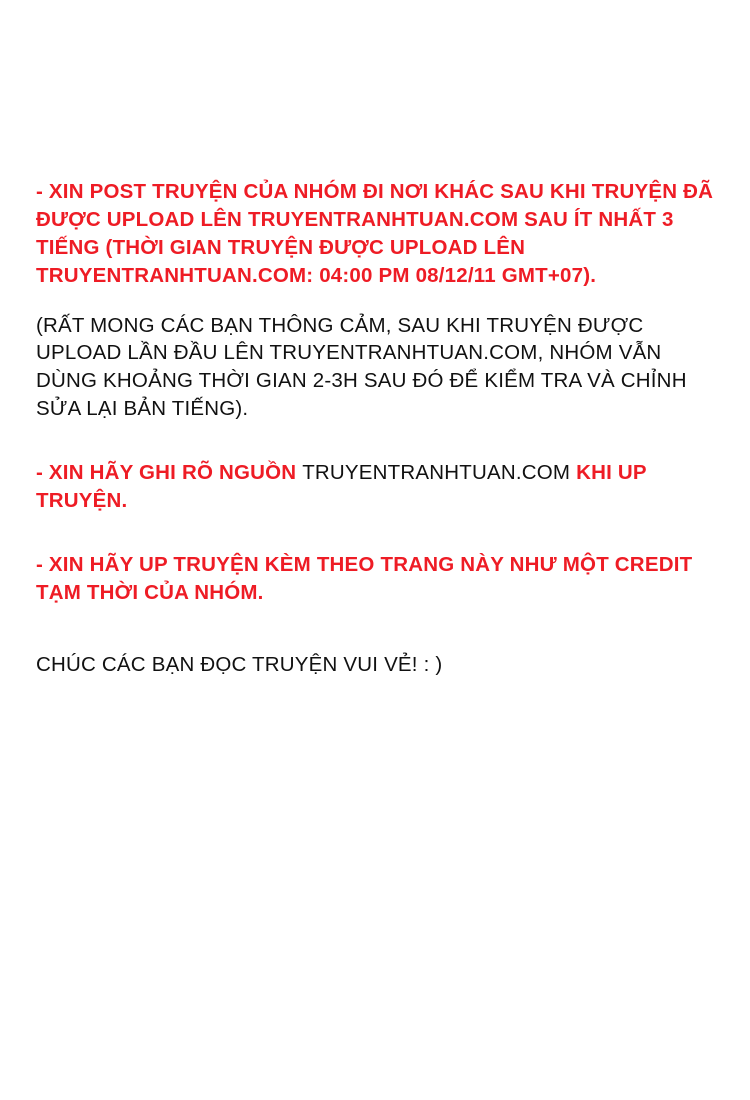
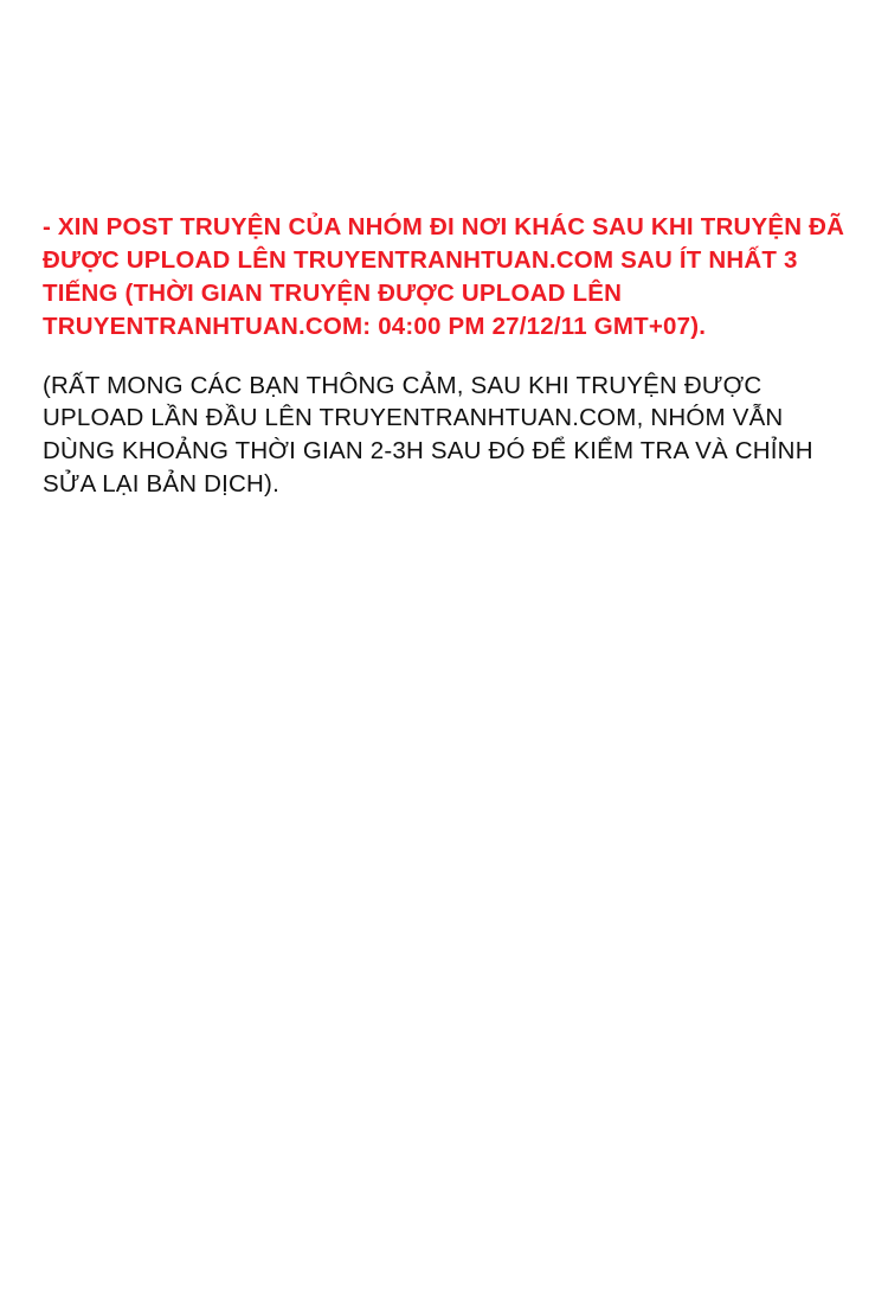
- - XIN POST TRUYỆN CỦA NHÓM ĐI NƠI KHÁC SAU KHI TRUYỆN ĐÃ ĐƯỢC UPLOAD LÊN TRUYENTRANHTUAN.COM SAU ÍT NHẤT 3 TIẾNG (THỜI GIAN TRUYỆN ĐƯỢC UPLOAD LÊN TRUYENTRANHTUAN.COM: 04:00 PM 08/12/11 GMT+07).
+ - XIN POST TRUYỆN CỦA NHÓM ĐI NƠI KHÁC SAU KHI TRUYỆN ĐÃ ĐƯỢC UPLOAD LÊN TRUYENTRANHTUAN.COM SAU ÍT NHẤT 3 TIẾNG (THỜI GIAN TRUYỆN ĐƯỢC UPLOAD LÊN TRUYENTRANHTUAN.COM: 04:00 PM 27/12/11 GMT+07).
- (RẤT MONG CÁC BẠN THÔNG CẢM, SAU KHI TRUYỆN ĐƯỢC UPLOAD LẦN ĐẦU LÊN TRUYENTRANHTUAN.COM, NHÓM VẪN DÙNG KHOẢNG THỜI GIAN 2-3H SAU ĐÓ ĐỂ KIỂM TRA VÀ CHỈNH SỬA LẠI BẢN TIẾNG).
+ (RẤT MONG CÁC BẠN THÔNG CẢM, SAU KHI TRUYỆN ĐƯỢC UPLOAD LẦN ĐẦU LÊN TRUYENTRANHTUAN.COM, NHÓM VẪN DÙNG KHOẢNG THỜI GIAN 2-3H SAU ĐÓ ĐỂ KIỂM TRA VÀ CHỈNH SỬA LẠI BẢN DỊCH).
- - XIN HÃY GHI RÕ NGUỒN TRUYENTRANHTUAN.COM KHI UP TRUYỆN.
- - XIN HÃY UP TRUYỆN KÈM THEO TRANG NÀY NHƯ MỘT CREDIT TẠM THỜI CỦA NHÓM.
- CHÚC CÁC BẠN ĐỌC TRUYỆN VUI VẺ! : )
